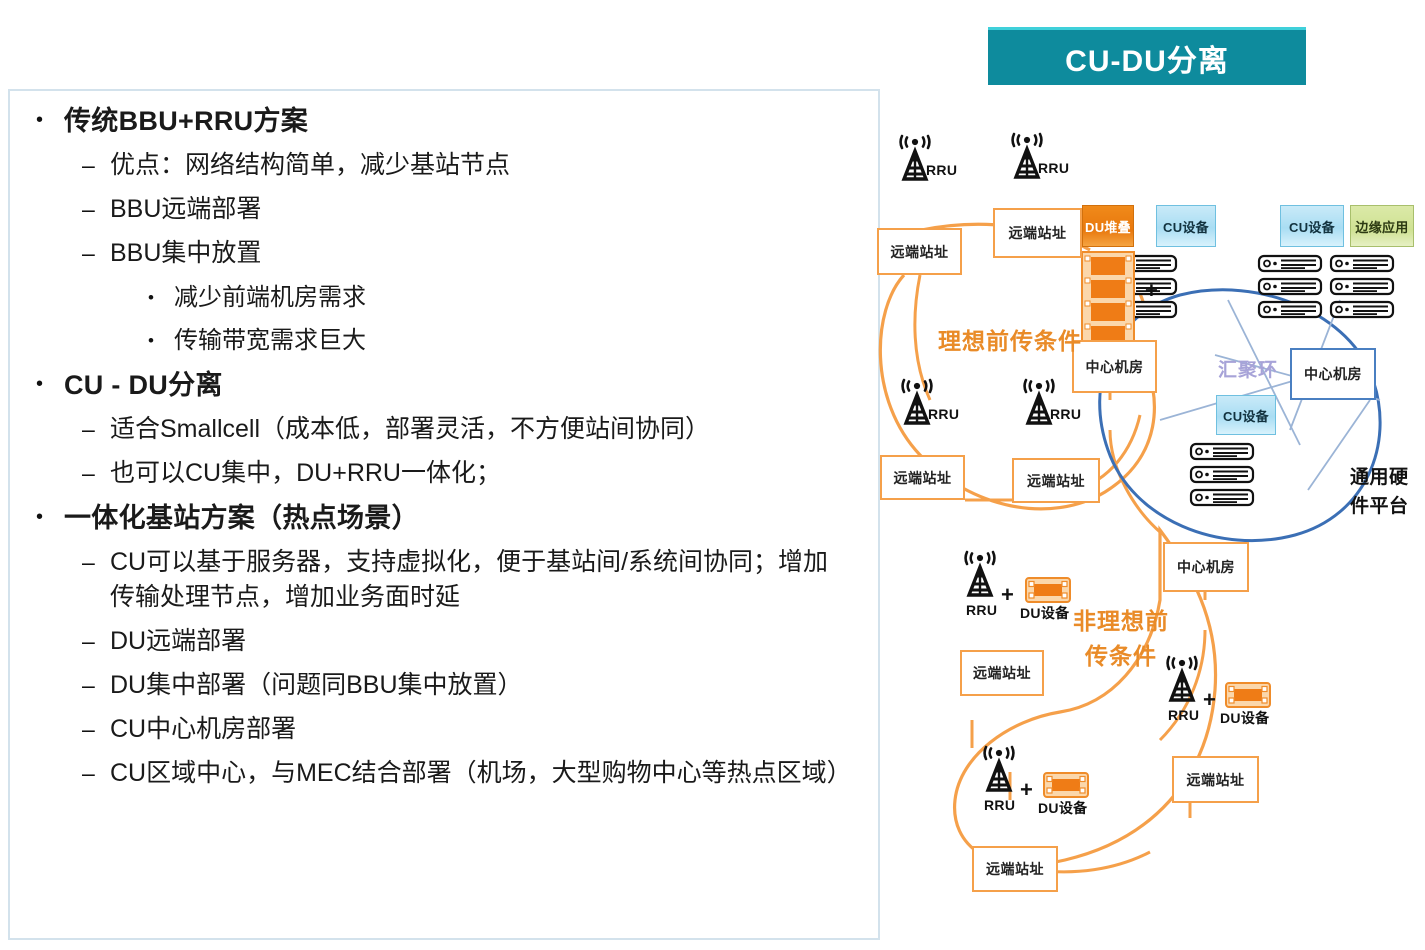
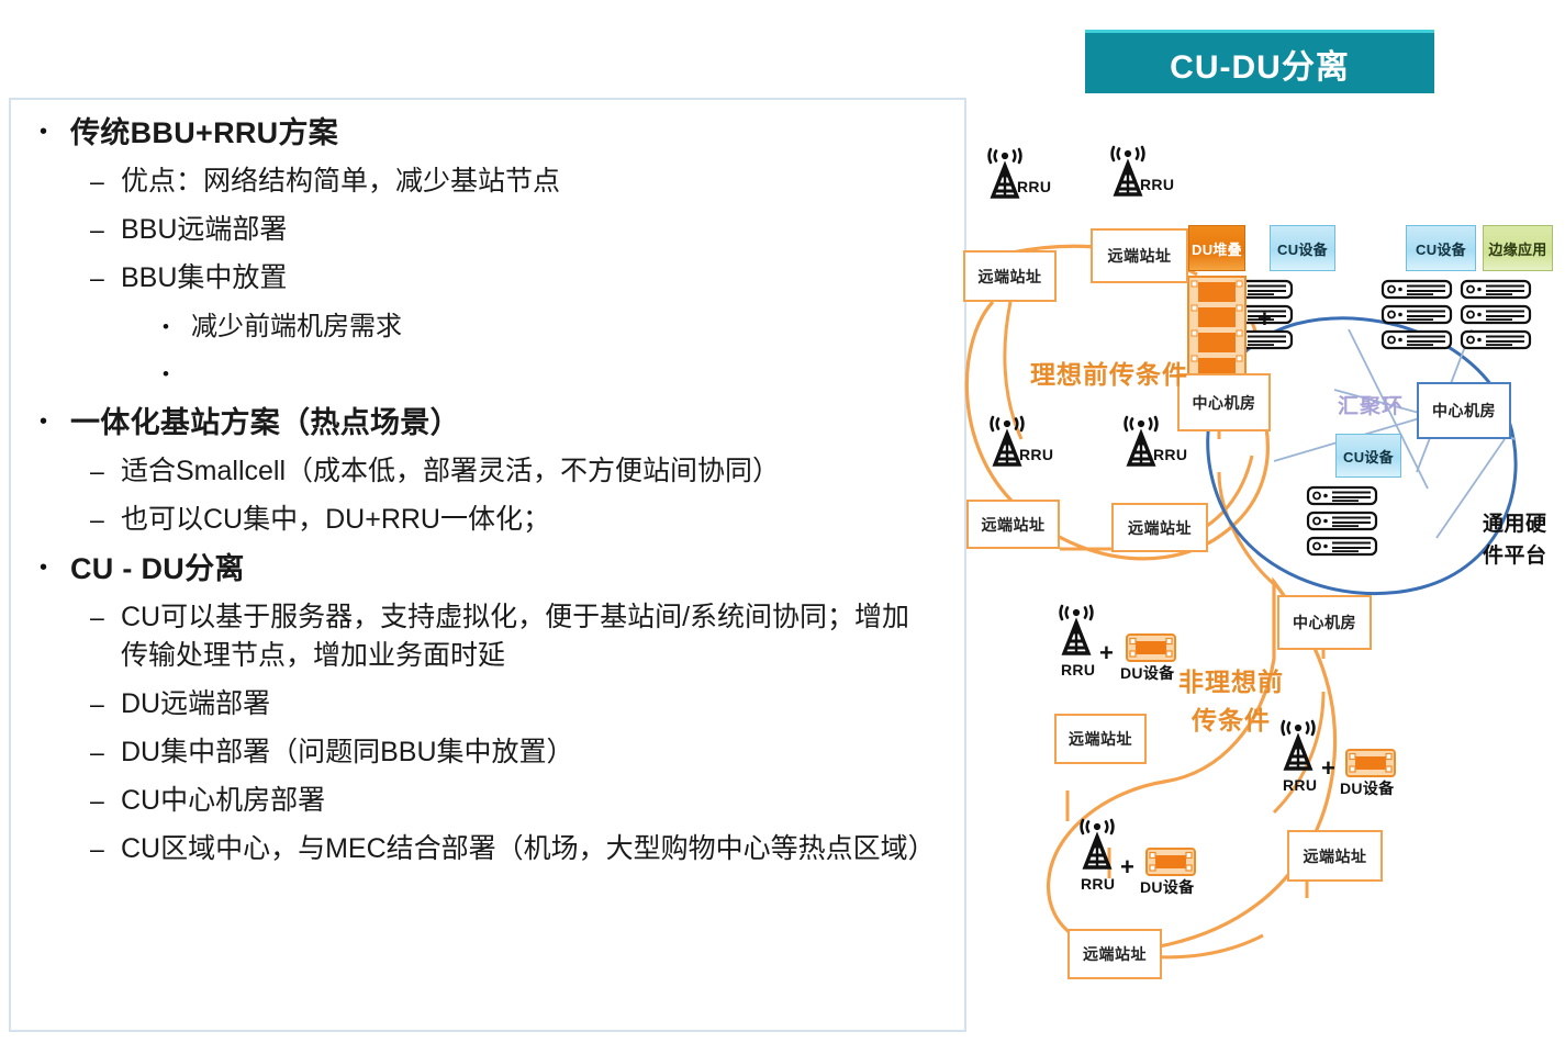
  •
  传统BBU+RRU方案
  –
  优点：网络结构简单，减少基站节点
  –
  BBU远端部署
  –
  BBU集中放置
  •
  减少前端机房需求
  •
- 传输带宽需求巨大
  •
- CU - DU分离
+ 一体化基站方案（热点场景）
  –
  适合Smallcell（成本低，部署灵活，不方便站间协同）
  –
  也可以CU集中，DU+RRU一体化；
  •
- 一体化基站方案（热点场景）
+ CU - DU分离
  –
  CU可以基于服务器，支持虚拟化，便于基站间/系统间协同；增加传输处理节点，增加业务面时延
  –
  DU远端部署
  –
  DU集中部署（问题同BBU集中放置）
  –
  CU中心机房部署
  –
  CU区域中心，与MEC结合部署（机场，大型购物中心等热点区域）
  CU-DU分离
  DU堆叠
  CU设备
  CU设备
  边缘应用
  CU设备
  远端站址
  远端站址
  远端站址
  远端站址
  远端站址
  远端站址
  远端站址
  中心机房
  中心机房
  中心机房
  理想前传条件
  非理想前
  传条件
  汇聚环
  通用硬
  件平台
  RRU
  RRU
  RRU
  RRU
  RRU
  RRU
  RRU
  DU设备
  DU设备
  DU设备
  +
  +
  +
  +
